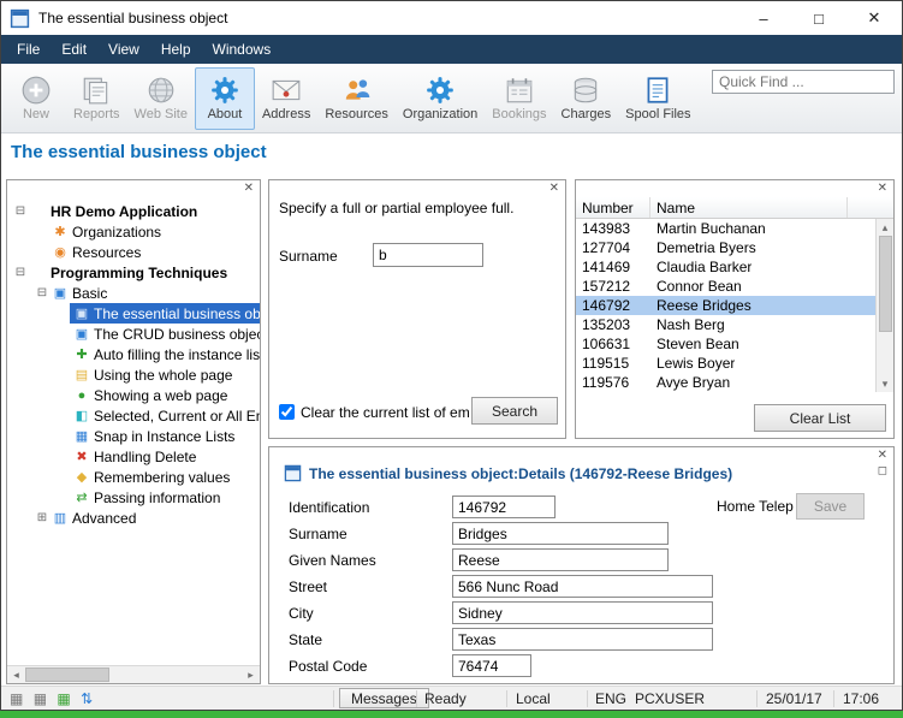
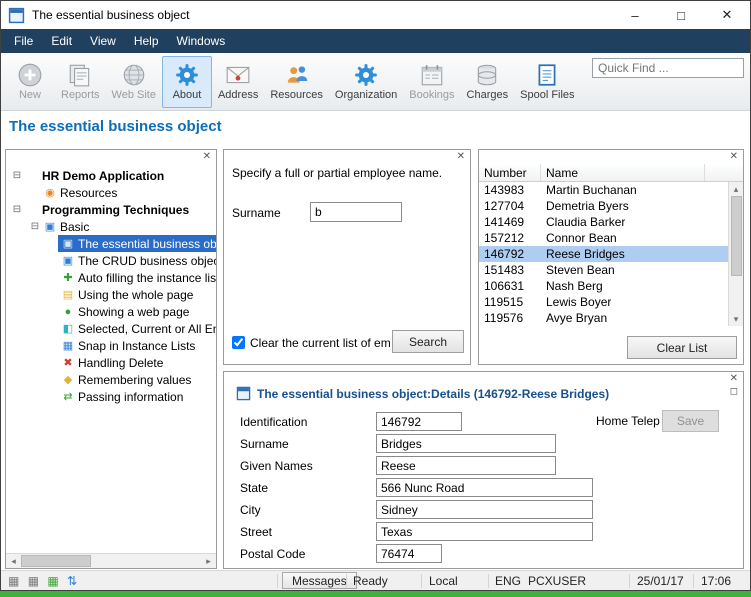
  The essential business object
  –
  □
  ✕
  File
  Edit
  View
  Help
  Windows
  New
  Reports
  Web Site
  About
  Address
  Resources
  Organization
  Bookings
  Charges
  Spool Files
  Quick Find ...
  The essential business object
  ✕
  ⊟
  HR Demo Application
- ✱
- Organizations
  ◉
  Resources
  ⊟
  Programming Techniques
  ⊟
  ▣
  Basic
  ▣
  The essential business ob
  ▣
  The CRUD business obje
  ✚
  Auto filling the instance lis
  ▤
  Using the whole page
  ●
  Showing a web page
  ◧
  Selected, Current or All E
  ▦
  Snap in Instance Lists
  ✖
  Handling Delete
  ◆
  Remembering values
  ⇄
  Passing information
- ⊞
- ▥
- Advanced
  ◂
  ▸
  ✕
- Specify a full or partial employee full.
+ Specify a full or partial employee name.
  Surname
  b
  Clear the current list of em
  Search
  ✕
  Number
  Name
  143983
  Martin Buchanan
  127704
  Demetria Byers
  141469
  Claudia Barker
  157212
  Connor Bean
  146792
  Reese Bridges
- 135203
+ 151483
- Nash Berg
+ Steven Bean
  106631
- Steven Bean
+ Nash Berg
  119515
  Lewis Boyer
  119576
  Avye Bryan
  ▴
  ▾
  Clear List
  ✕
  ◻
  The essential business object:Details (146792-Reese Bridges)
  Identification
  146792
  Surname
  Bridges
  Given Names
  Reese
- Street
+ State
  566 Nunc Road
  City
  Sidney
- State
+ Street
  Texas
  Postal Code
  76474
  Home Telep
  Save
  ▦ ▦ ▦ ⇅
  Messages
  Ready
  Local
  ENG
  PCXUSER
  25/01/17
  17:06
